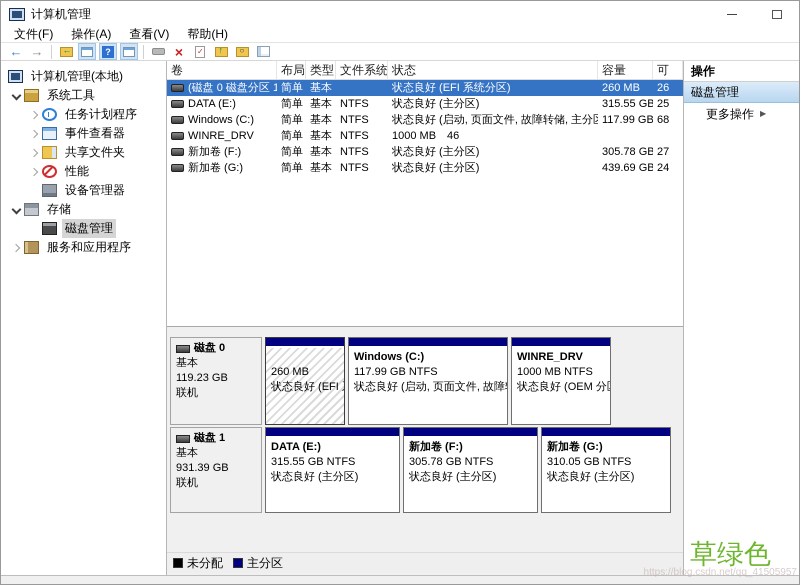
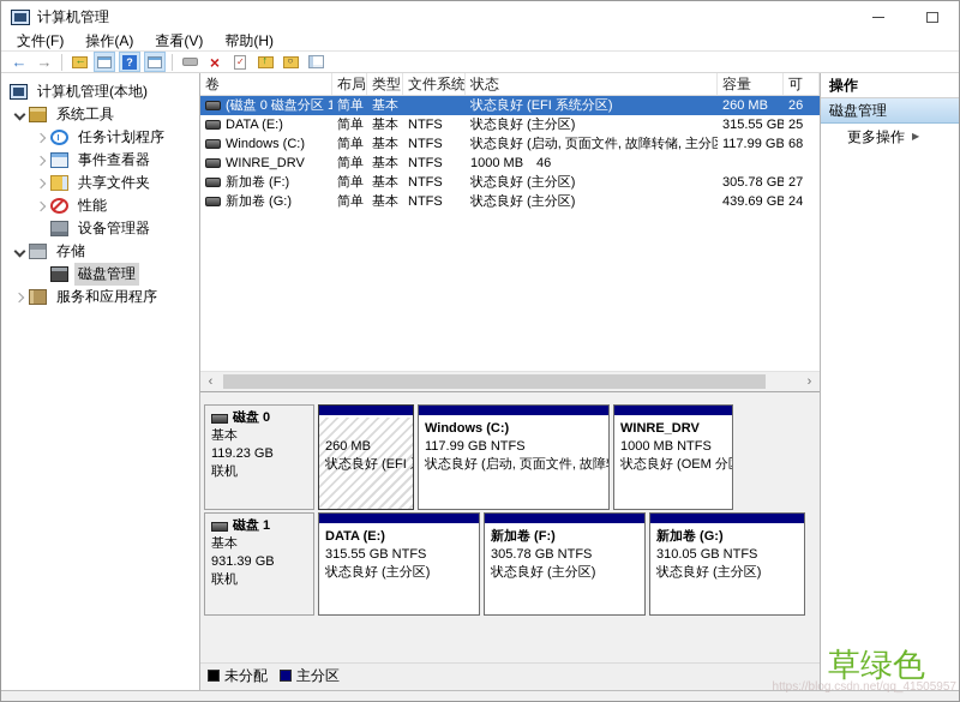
  计算机管理
  文件(F)
  操作(A)
  查看(V)
  帮助(H)
  ←
  →
  ?
  ×
  计算机管理(本地)
  系统工具
  任务计划程序
  事件查看器
  共享文件夹
  性能
  设备管理器
  存储
  磁盘管理
  服务和应用程序
  卷
  布局
  类型
  文件系统
  状态
  容量
  可
  (磁盘 0 磁盘分区 1
  简单
  基本
  状态良好 (EFI 系统分区)
  260 MB
  26
  DATA (E:)
  简单
  基本
  NTFS
  状态良好 (主分区)
  315.55 GB
  25
  Windows (C:)
  简单
  基本
  NTFS
  状态良好 (启动, 页面文件, 故障转储, 主分
  117.99 GB
  68
  WINRE_DRV
  简单
  基本
  NTFS
  1000 MB
  46
  新加卷 (F:)
  简单
  基本
  NTFS
  状态良好 (主分区)
  305.78 GB
  27
  新加卷 (G:)
  简单
  基本
  NTFS
  状态良好 (主分区)
  439.69 GB
  24
+ ‹
+ ›
  磁盘 0
  基本
  119.23 GB
  联机
  260 MB
  Windows (C:)
  117.99 GB NTFS
  WINRE_DRV
  1000 MB NTFS
  状态良好 (OEM 分
  磁盘 1
  基本
  931.39 GB
  联机
  DATA (E:)
  315.55 GB NTFS
  状态良好 (主分区)
  新加卷 (F:)
  305.78 GB NTFS
  状态良好 (主分区)
  新加卷 (G:)
  310.05 GB NTFS
  状态良好 (主分区)
  未分配
  主分区
  操作
  磁盘管理
  更多操作
  ▶
  草绿色
  https://blog.csdn.net/qq_41505957
